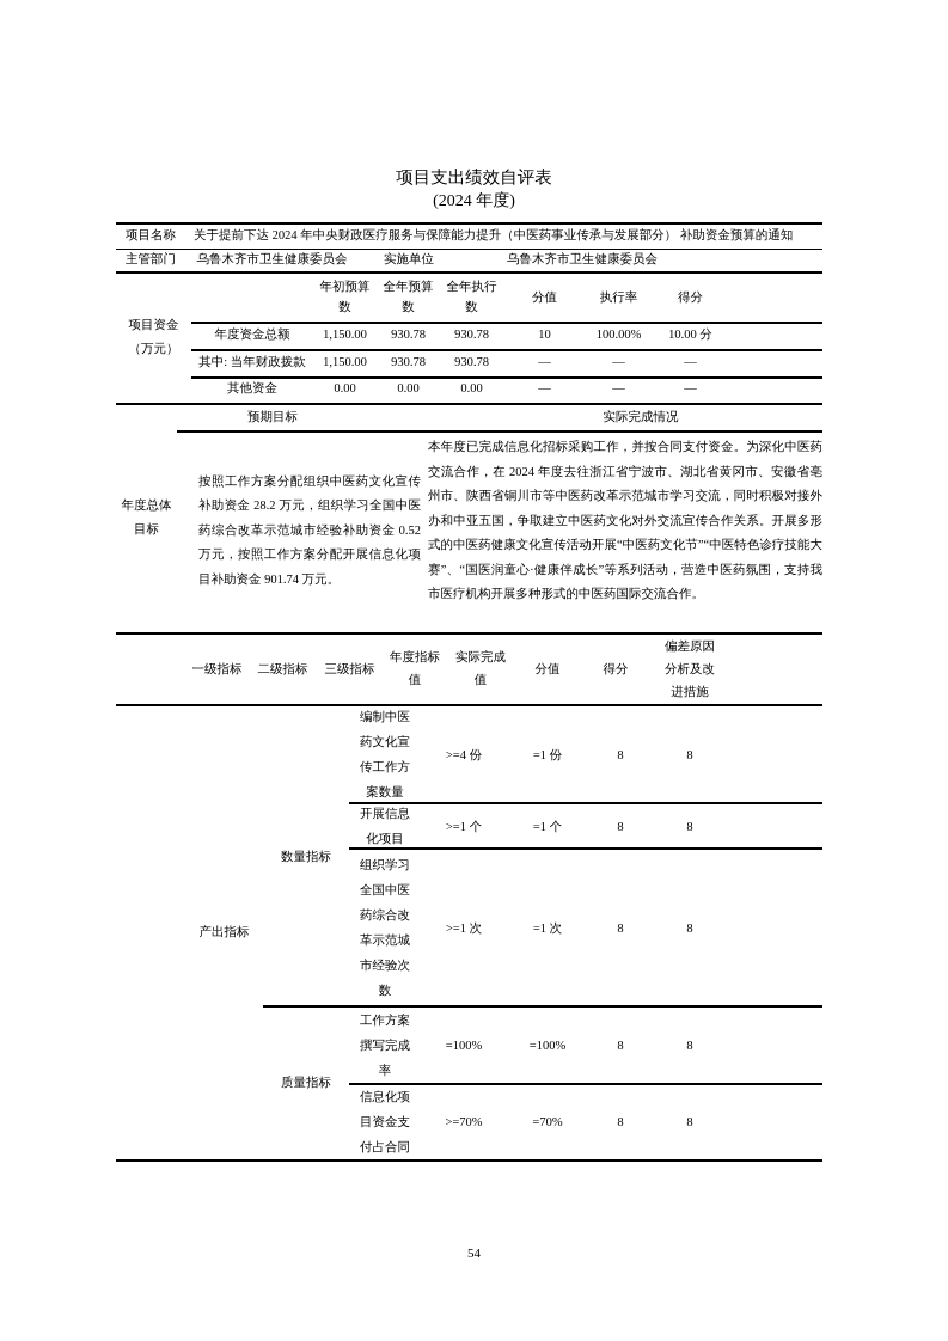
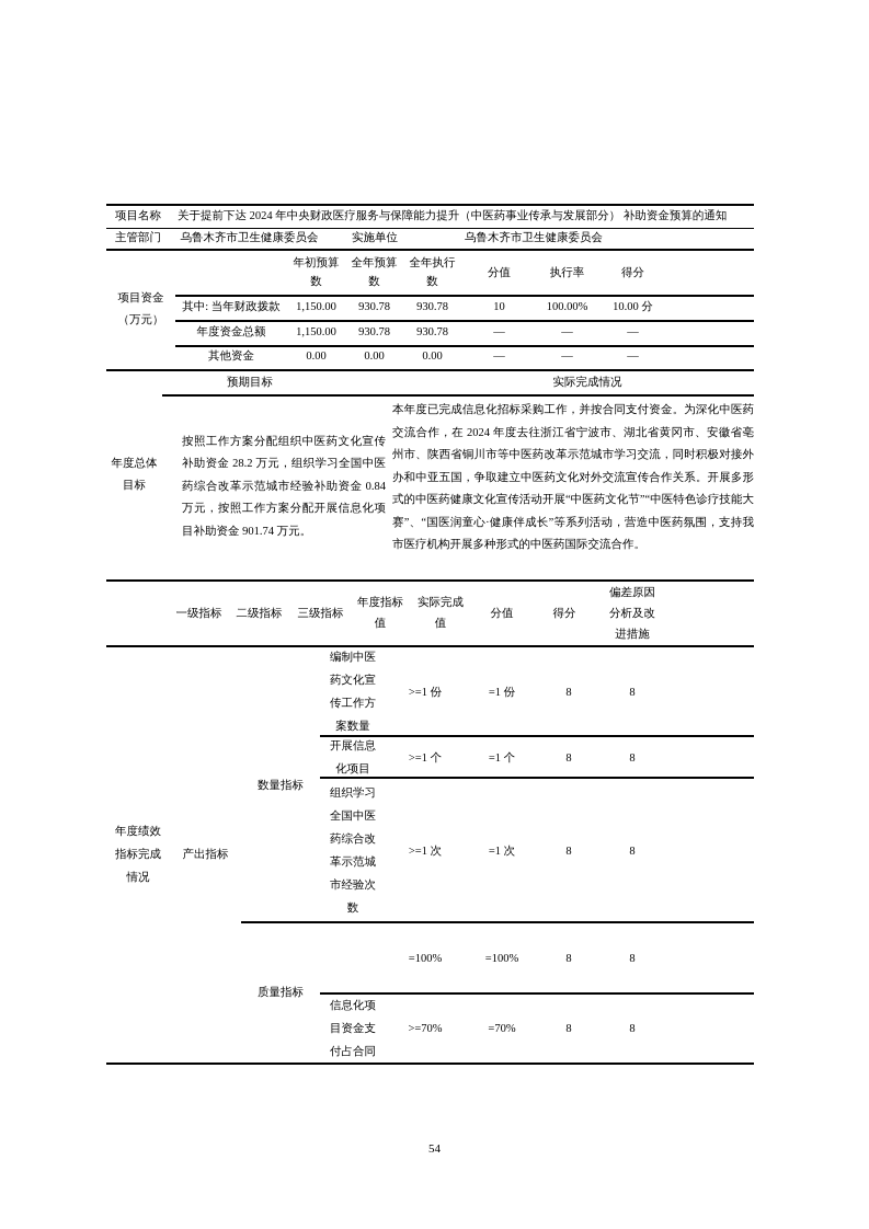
- 项目支出绩效自评表
- (2024 年度)
  项目名称
  关于提前下达 2024 年中央财政医疗服务与保障能力提升（中医药事业传承与发展部分） 补助资金预算的通知
  主管部门
  乌鲁木齐市卫生健康委员会
  实施单位
  乌鲁木齐市卫生健康委员会
  项目资金（万元）
  年初预算数
  全年预算数
  全年执行数
  分值
  执行率
  得分
- 年度资金总额
+ 其中: 当年财政拨款
  1,150.00
  930.78
  930.78
  10
  100.00%
  10.00 分
- 其中: 当年财政拨款
+ 年度资金总额
  1,150.00
  930.78
  930.78
  —
  —
  —
  其他资金
  0.00
  0.00
  0.00
  —
  —
  —
  年度总体目标
  预期目标
  实际完成情况
- 按照工作方案分配组织中医药文化宣传补助资金 28.2 万元，组织学习全国中医药综合改革示范城市经验补助资金 0.52 万元，按照工作方案分配开展信息化项目补助资金 901.74 万元。
+ 按照工作方案分配组织中医药文化宣传补助资金 28.2 万元，组织学习全国中医药综合改革示范城市经验补助资金 0.84 万元，按照工作方案分配开展信息化项目补助资金 901.74 万元。
  本年度已完成信息化招标采购工作，并按合同支付资金。为深化中医药交流合作，在 2024 年度去往浙江省宁波市、湖北省黄冈市、安徽省亳州市、陕西省铜川市等中医药改革示范城市学习交流，同时积极对接外办和中亚五国，争取建立中医药文化对外交流宣传合作关系。开展多形式的中医药健康文化宣传活动开展“中医药文化节”“中医特色诊疗技能大赛”、“国医润童心·健康伴成长”等系列活动，营造中医药氛围，支持我市医疗机构开展多种形式的中医药国际交流合作。
  一级指标
  二级指标
  三级指标
  年度指标值
  实际完成值
  分值
  得分
  偏差原因分析及改进措施
+ 年度绩效指标完成情况
  产出指标
  数量指标
  质量指标
  编制中医药文化宣传工作方案数量
- >=4 份
+ >=1 份
  =1 份
  8
  8
  开展信息化项目
  >=1 个
  =1 个
  8
  8
  组织学习全国中医药综合改革示范城市经验次数
  >=1 次
  =1 次
  8
  8
- 工作方案撰写完成率
  =100%
  =100%
  8
  8
  信息化项目资金支付占合同
  >=70%
  =70%
  8
  8
  54
